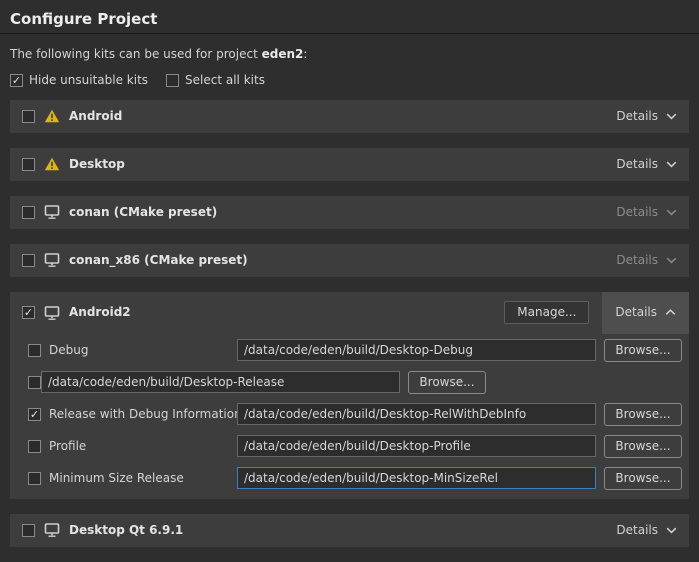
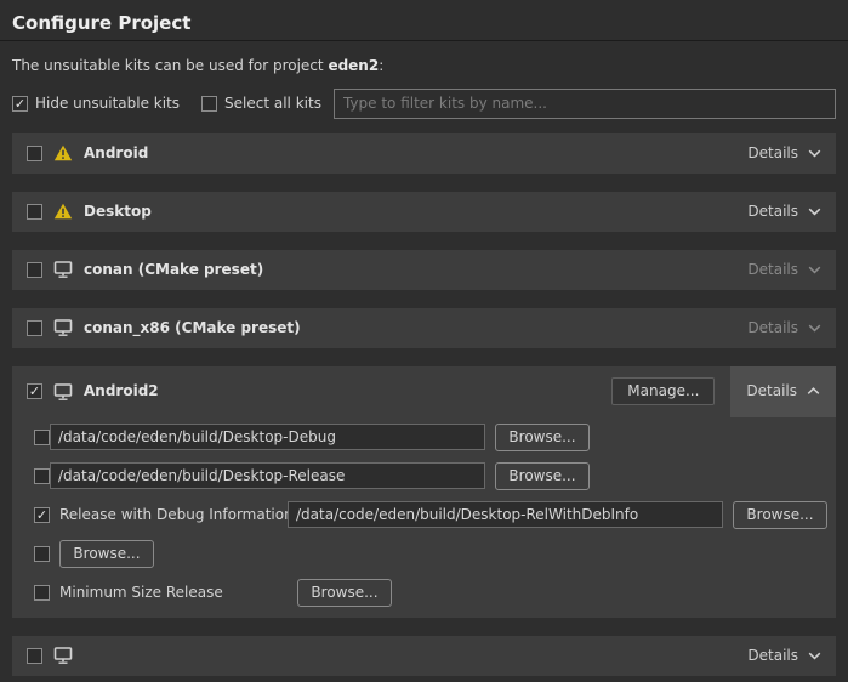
  Configure Project
- The following kits can be used for project eden2:
+ The unsuitable kits can be used for project eden2:
  Hide unsuitable kits
  Select all kits
+ Type to filter kits by name...
  Android
  Details
  Desktop
  Details
  conan (CMake preset)
  Details
  conan_x86 (CMake preset)
  Details
  Android2
  Manage...
  Details
- Debug
  /data/code/eden/build/Desktop-Debug
  Browse...
  /data/code/eden/build/Desktop-Release
  Browse...
  Release with Debug Informatio
  /data/code/eden/build/Desktop-RelWithDebInfo
  Browse...
- Profile
- /data/code/eden/build/Desktop-Profile
  Browse...
  Minimum Size Release
- /data/code/eden/build/Desktop-MinSizeRel
  Browse...
- Desktop Qt 6.9.1
  Details
